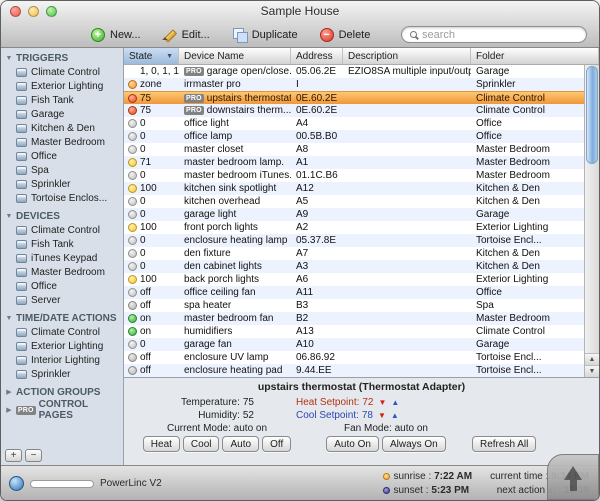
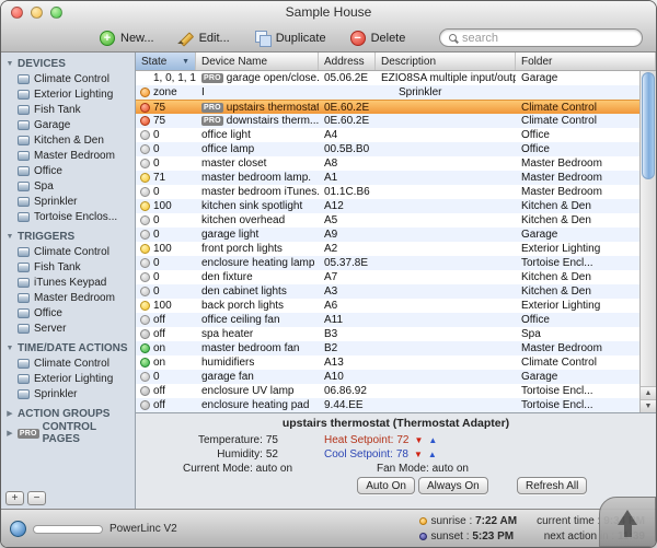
  Sample House
  +
  New...
  Edit...
  Duplicate
  −
  Delete
  search
- TRIGGERS
+ DEVICES
  Climate Control
  Exterior Lighting
  Fish Tank
  Garage
  Kitchen & Den
  Master Bedroom
  Office
  Spa
  Sprinkler
  Tortoise Enclos...
- DEVICES
+ TRIGGERS
  Climate Control
  Fish Tank
  iTunes Keypad
  Master Bedroom
  Office
  Server
  TIME/DATE ACTIONS
  Climate Control
  Exterior Lighting
- Interior Lighting
  Sprinkler
  ACTION GROUPS
  CONTROL PAGES
  +
  −
  State
  Device Name
  Address
  Description
  Folder
  1, 0, 1, 1
  garage open/close.
  05.06.2E
  EZIO8SA multiple input/outp
  Garage
  zone
- irrmaster pro
  I
  Sprinkler
  75
  upstairs thermostat
  0E.60.2E
  Climate Control
  75
  downstairs therm...
  0E.60.2E
  Climate Control
  0
  office light
  A4
  Office
  0
  office lamp
  00.5B.B0
  Office
  0
  master closet
  A8
  Master Bedroom
  71
  master bedroom lamp.
  A1
  Master Bedroom
  0
  master bedroom iTunes.
  01.1C.B6
  Master Bedroom
  100
  kitchen sink spotlight
  A12
  Kitchen & Den
  0
  kitchen overhead
  A5
  Kitchen & Den
  0
  garage light
  A9
  Garage
  100
  front porch lights
  A2
  Exterior Lighting
  0
  enclosure heating lamp
  05.37.8E
  Tortoise Encl...
  0
  den fixture
  A7
  Kitchen & Den
  0
  den cabinet lights
  A3
  Kitchen & Den
  100
  back porch lights
  A6
  Exterior Lighting
  off
  office ceiling fan
  A11
  Office
  off
  spa heater
  B3
  Spa
  on
  master bedroom fan
  B2
  Master Bedroom
  on
  humidifiers
  A13
  Climate Control
  0
  garage fan
  A10
  Garage
  off
  enclosure UV lamp
  06.86.92
  Tortoise Encl...
  off
  enclosure heating pad
  9.44.EE
  Tortoise Encl...
  upstairs thermostat (Thermostat Adapter)
  Temperature:
  75
  Humidity:
  52
  Heat Setpoint:
  72
  ▼
  ▲
  Cool Setpoint:
  78
  ▼
  ▲
  Current Mode: auto on
  Fan Mode: auto on
- Heat
- Cool
- Auto
- Off
  Auto On
  Always On
  Refresh All
  PowerLinc V2
  sunrise : 7:22 AM
  sunset : 5:23 PM
